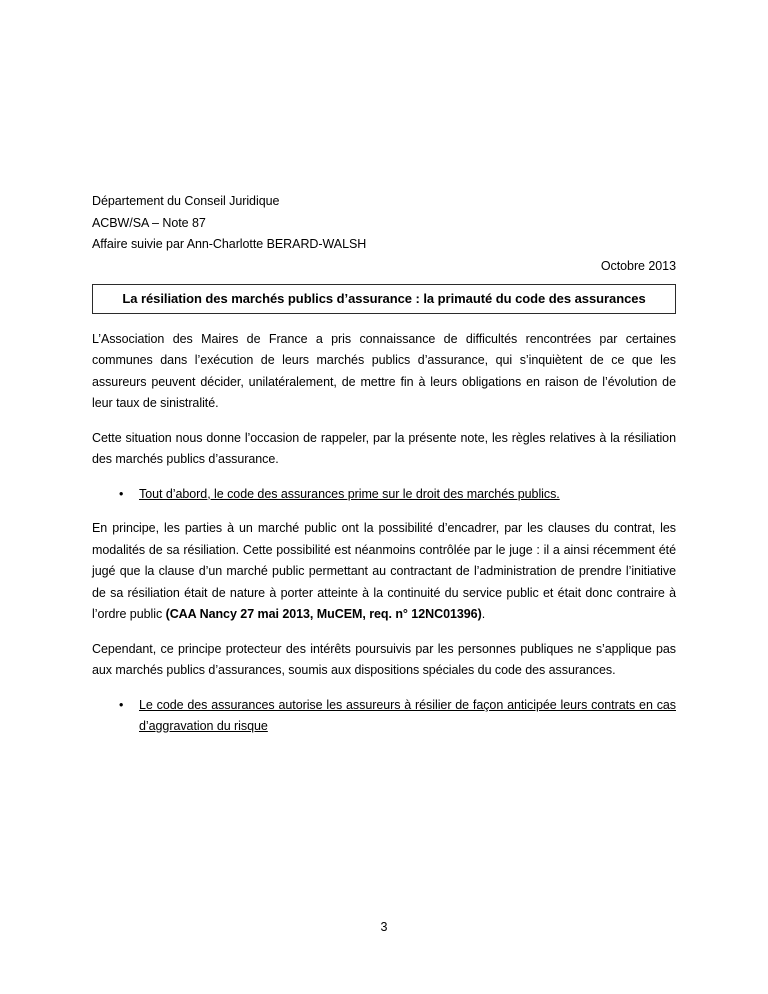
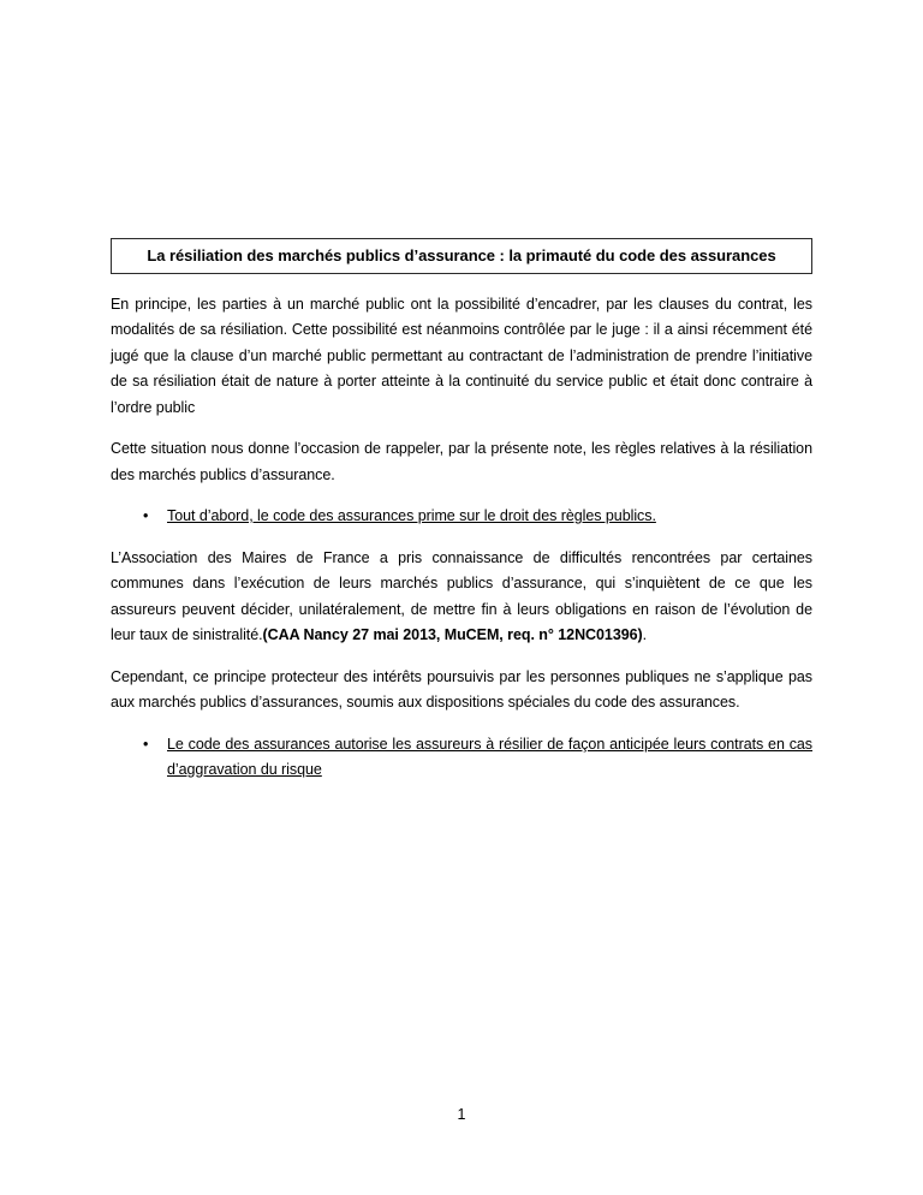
- Département du Conseil Juridique
- ACBW/SA – Note 87
- Affaire suivie par Ann-Charlotte BERARD-WALSH
- Octobre 2013
  La résiliation des marchés publics d’assurance : la primauté du code des assurances
- L’Association des Maires de France a pris connaissance de difficultés rencontrées par certaines communes dans l’exécution de leurs marchés publics d’assurance, qui s’inquiètent de ce que les assureurs peuvent décider, unilatéralement, de mettre fin à leurs obligations en raison de l’évolution de leur taux de sinistralité.
+ En principe, les parties à un marché public ont la possibilité d’encadrer, par les clauses du contrat, les modalités de sa résiliation. Cette possibilité est néanmoins contrôlée par le juge : il a ainsi récemment été jugé que la clause d’un marché public permettant au contractant de l’administration de prendre l’initiative de sa résiliation était de nature à porter atteinte à la continuité du service public et était donc contraire à l’ordre public
  Cette situation nous donne l’occasion de rappeler, par la présente note, les règles relatives à la résiliation des marchés publics d’assurance.
  •
- Tout d’abord, le code des assurances prime sur le droit des marchés publics.
+ Tout d’abord, le code des assurances prime sur le droit des règles publics.
- En principe, les parties à un marché public ont la possibilité d’encadrer, par les clauses du contrat, les modalités de sa résiliation. Cette possibilité est néanmoins contrôlée par le juge : il a ainsi récemment été jugé que la clause d’un marché public permettant au contractant de l’administration de prendre l’initiative de sa résiliation était de nature à porter atteinte à la continuité du service public et était donc contraire à l’ordre public (CAA Nancy 27 mai 2013, MuCEM, req. n° 12NC01396).
+ L’Association des Maires de France a pris connaissance de difficultés rencontrées par certaines communes dans l’exécution de leurs marchés publics d’assurance, qui s’inquiètent de ce que les assureurs peuvent décider, unilatéralement, de mettre fin à leurs obligations en raison de l’évolution de leur taux de sinistralité.(CAA Nancy 27 mai 2013, MuCEM, req. n° 12NC01396).
  Cependant, ce principe protecteur des intérêts poursuivis par les personnes publiques ne s’applique pas aux marchés publics d’assurances, soumis aux dispositions spéciales du code des assurances.
  •
  Le code des assurances autorise les assureurs à résilier de façon anticipée leurs contrats en cas d’aggravation du risque
- 3
+ 1
